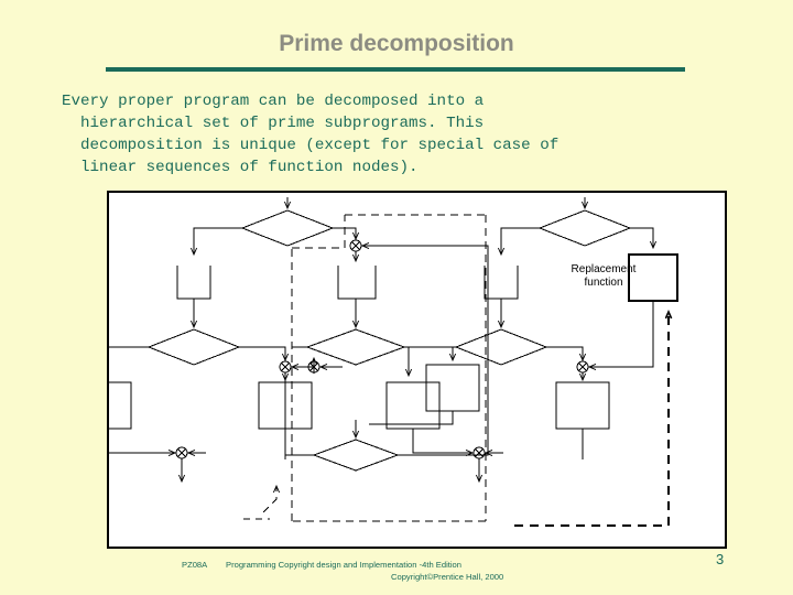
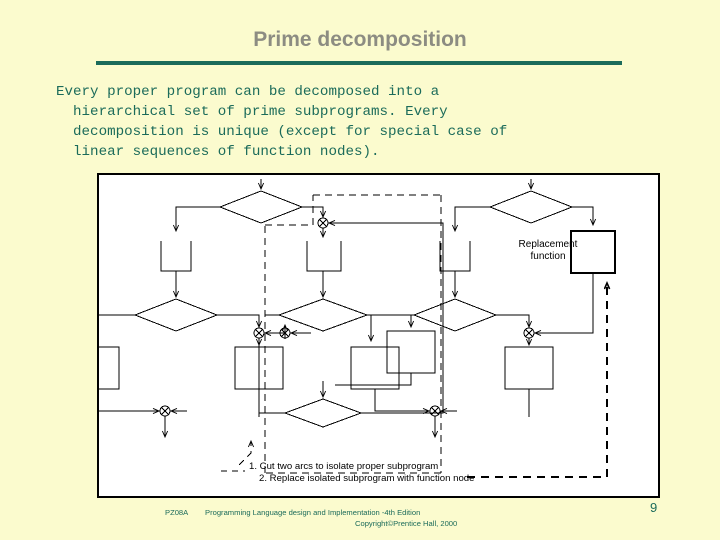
  Prime decomposition
- Every proper program can be decomposed into a hierarchical set of prime subprograms. This decomposition is unique (except for special case of linear sequences of function nodes).
+ Every proper program can be decomposed into a hierarchical set of prime subprograms. Every decomposition is unique (except for special case of linear sequences of function nodes).
  Replacement
  function
+ 1. Cut two arcs to isolate proper subprogram
+ 2. Replace isolated subprogram with function node
  PZ08A
- Programming Copyright design and Implementation -4th Edition
+ Programming Language design and Implementation -4th Edition
  Copyright©Prentice Hall, 2000
- 3
+ 9
